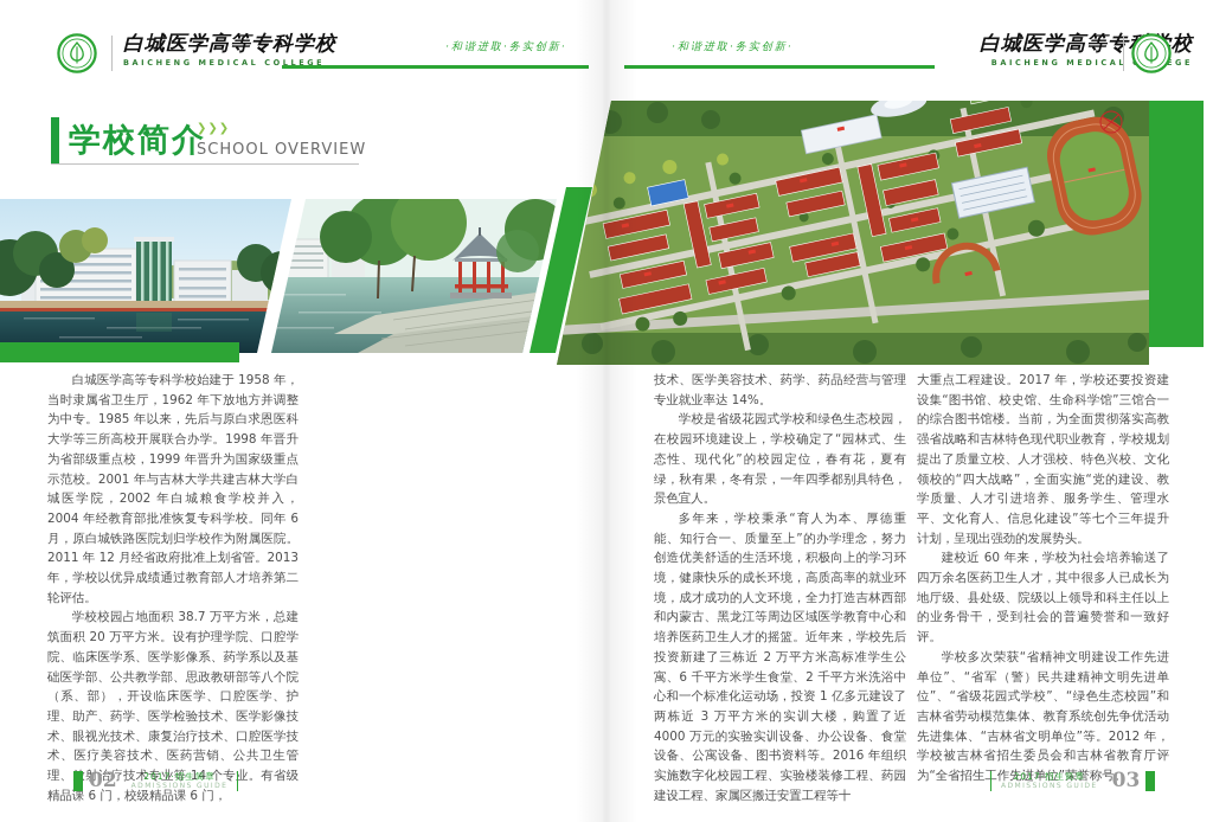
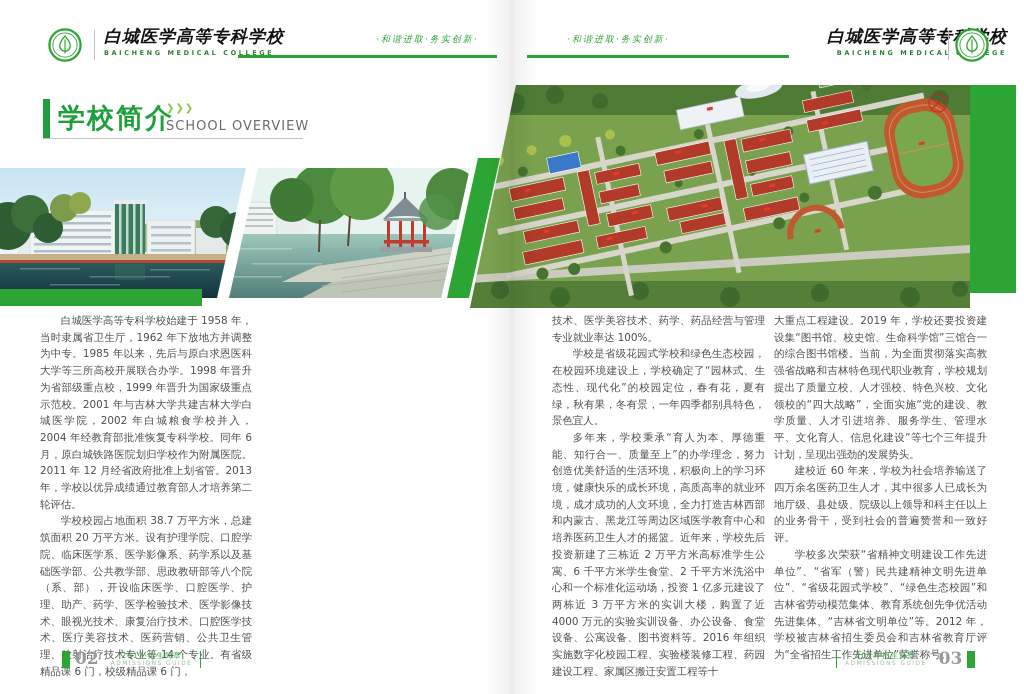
  白城医学高等专科学校
  BAICHENG MEDICAL COLLEGE
  ·和谐进取·务实创新·
  ·和谐进取·务实创新·
  白城医学高等专校
  BAICHENG MEDICAEGE
  学校简介
  ❯❯❯
  SCHOOL OVERVIEW
  白城医学高等专科学校始建于 1958 年，当时隶属省卫生厅，1962 年下放地方并调整为中专。1985 年以来，先后与原白求恩医科大学等三所高校开展联合办学。1998 年晋升为省部级重点校，1999 年晋升为国家级重点示范校。2001 年与吉林大学共建吉林大学白城医学院，2002 年白城粮食学校并入，2004 年经教育部批准恢复专科学校。同年 6 月，原白城铁路医院划归学校作为附属医院。2011 年 12 月经省政府批准上划省管。2013 年，学校以优异成绩通过教育部人才培养第二轮评估。
  学校校园占地面积 38.7 万平方米，总建筑面积 20 万平方米。设有护理学院、口腔学院、临床医学系、医学影像系、药学系以及基础医学部、公共教学部、思政教研部等八个院（系、部），开设临床医学、口腔医学、护理、助产、药学、医学检验技术、医学影像技术、眼视光技术、康复治疗技术、口腔医学技术、医疗美容技术、医药营销、公共卫生管理、射治疗技术专业等 14 个专业。有省级精品课 6 门，校级精品课 6 门，
- 技术、医学美容技术、药学、药品经营与管理专业就业率达 14%。
+ 技术、医学美容技术、药学、药品经营与管理专业就业率达 100%。
  学校是省级花园式学校和绿色生态校园，在校园环境建设上，学校确定了“园林式、生态性、现代化”的校园定位，春有花，夏有绿，秋有果，冬有景，一年四季都别具特色，景色宜人。
  多年来，学校秉承“育人为本、厚德重能、知行合一、质量至上”的办学理念，努力创造优美舒适的生活环境，积极向上的学习环境，健康快乐的成长环境，高质高率的就业环境，成才成功的人文环境，全力打造吉林西部和内蒙古、黑龙江等周边区域医学教育中心和培养医药卫生人才的摇篮。近年来，学校先后投资新建了三栋近 2 万平方米高标准学生公寓、6 千平方米学生食堂、2 千平方米洗浴中心和一个标准化运动场，投资 1 亿多元建设了两栋近 3 万平方米的实训大楼，购置了近 4000 万元的实验实训设备、办公设备、食堂设备、公寓设备、图书资料等。2016 年组织实施数字化校园工程、实验楼装修工程、药园建设工程、家属区搬迁安置工程等十
- 大重点工程建设。2017 年，学校还要投资建设集“图书馆、校史馆、生命科学馆”三馆合一的综合图书馆楼。当前，为全面贯彻落实高教强省战略和吉林特色现代职业教育，学校规划提出了质量立校、人才强校、特色兴校、文化领校的“四大战略”，全面实施“党的建设、教学质量、人才引进培养、服务学生、管理水平、文化育人、信息化建设”等七个三年提升计划，呈现出强劲的发展势头。
+ 大重点工程建设。2019 年，学校还要投资建设集“图书馆、校史馆、生命科学馆”三馆合一的综合图书馆楼。当前，为全面贯彻落实高教强省战略和吉林特色现代职业教育，学校规划提出了质量立校、人才强校、特色兴校、文化领校的“四大战略”，全面实施“党的建设、教学质量、人才引进培养、服务学生、管理水平、文化育人、信息化建设”等七个三年提升计划，呈现出强劲的发展势头。
  建校近 60 年来，学校为社会培养输送了四万余名医药卫生人才，其中很多人已成长为地厅级、县处级、院级以上领导和科主任以上的业务骨干，受到社会的普遍赞誉和一致好评。
  学校多次荣获“省精神文明建设工作先进单位”、“省军（警）民共建精神文明先进单位”、“省级花园式学校”、“绿色生态校园”和吉林省劳动模范集体、教育系统创先争优活动先进集体、“吉林省文明单位”等。2012 年，学校被吉林省招生委员会和吉林省教育厅评为“全省招生作先进单位”荣誉称号。
  02
  2017·招生简章
  2017·招生简章
  03
